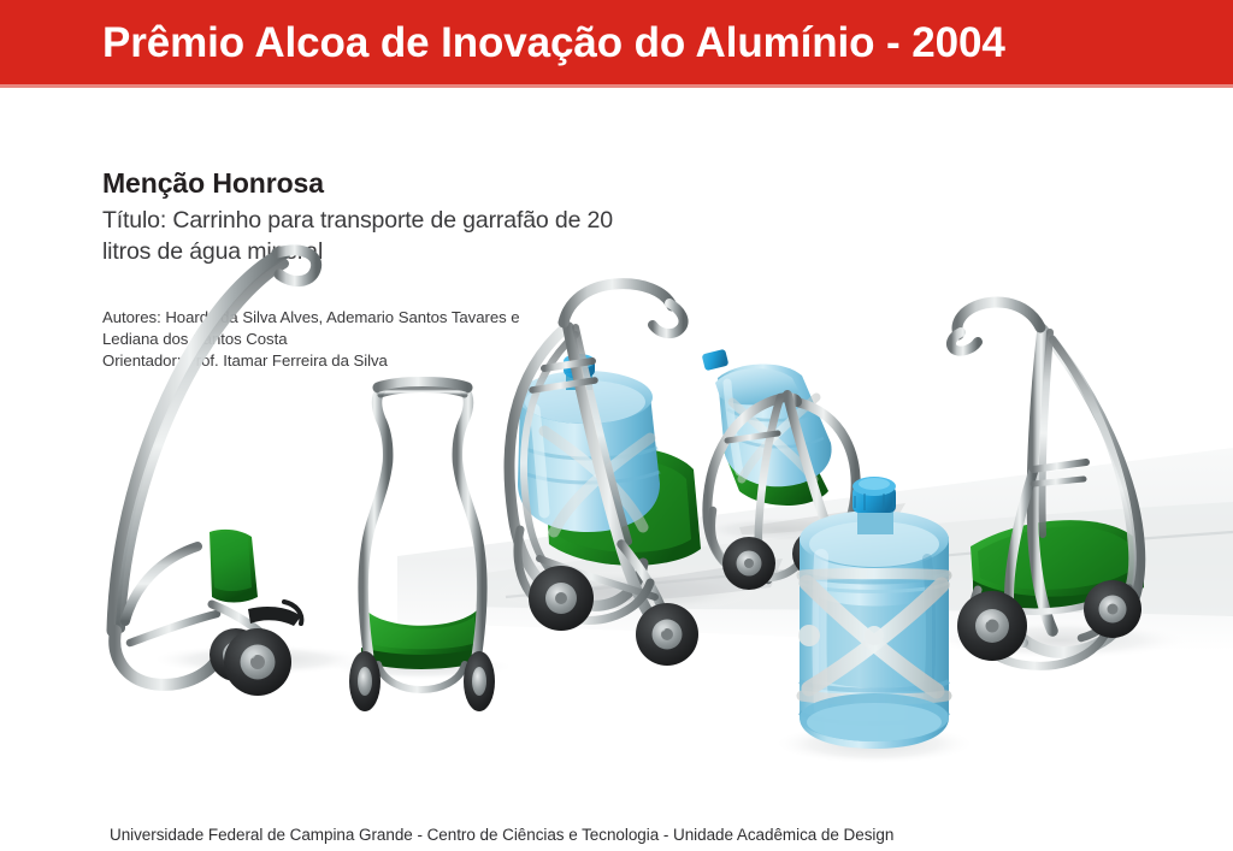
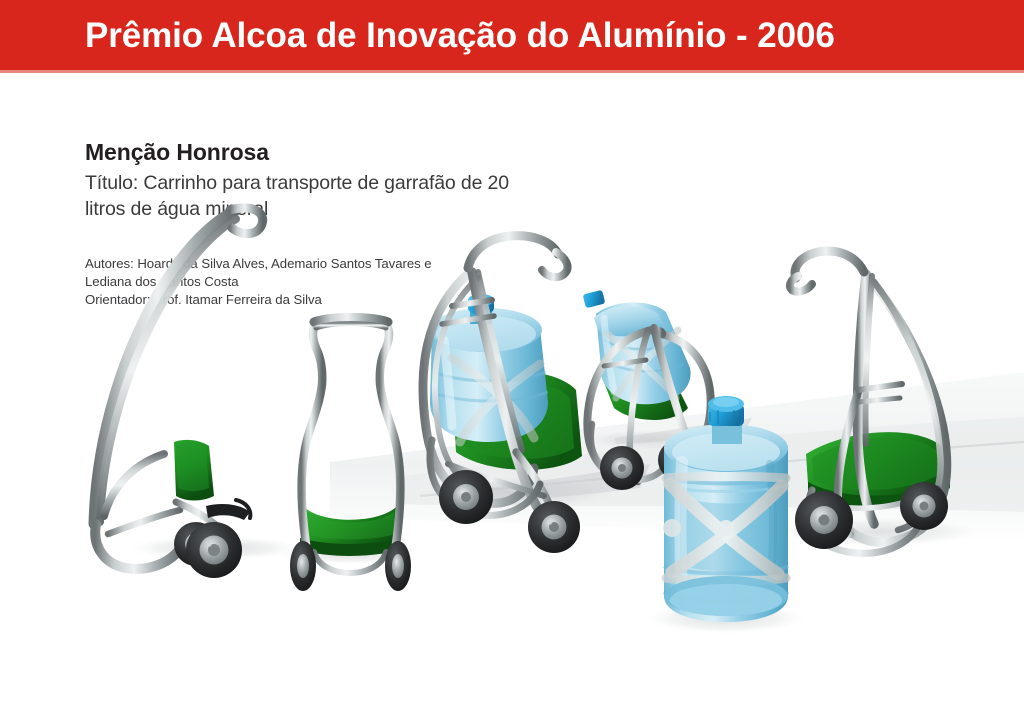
- Prêmio Alcoa de Inovação do Alumínio - 2004
+ Prêmio Alcoa de Inovação do Alumínio - 2006
  Menção Honrosa
  Título: Carrinho para transporte de garrafão de 20 litros de água mil
  Autores: Hoarda Silva Alves, Ademario Santos Tavares e
  Lediana dostos Costa
  Orientadorof. Itamar Ferreira da Silva
- Universidade Federal de Campina Grande - Centro de Ciências e Tecnologia - Unidade Acadêmica de Design
